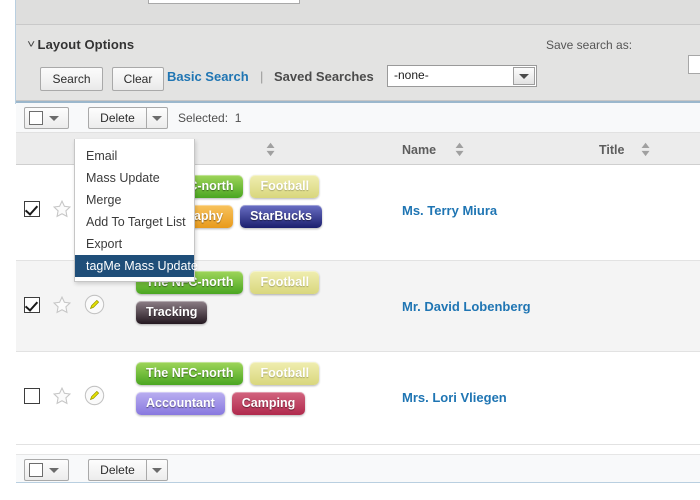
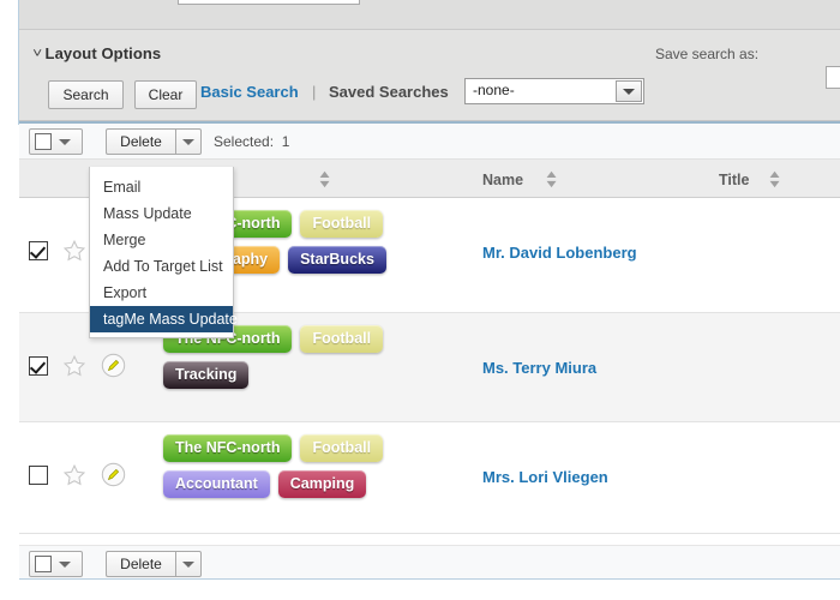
  ˅ Layout Options
  Save search as:
  Search
  Clear
  Basic Search
  |
  Saved Searches
  -none-
  Delete
  Selected: 1
  Email
  Mass Update
  Merge
  Add To Target List
  Export
  tagMe Mass Update
  ▲
  ▼
  Name
  ▲
  ▼
  Title
  ▲
  ▼
- Ms. Terry Miura
+ Mr. David Lobenberg
  The NFC-north FootballTracking
- Mr. David Lobenberg
+ Ms. Terry Miura
  The NFC-north FootballAccountant Camping
  Mrs. Lori Vliegen
  Delete
